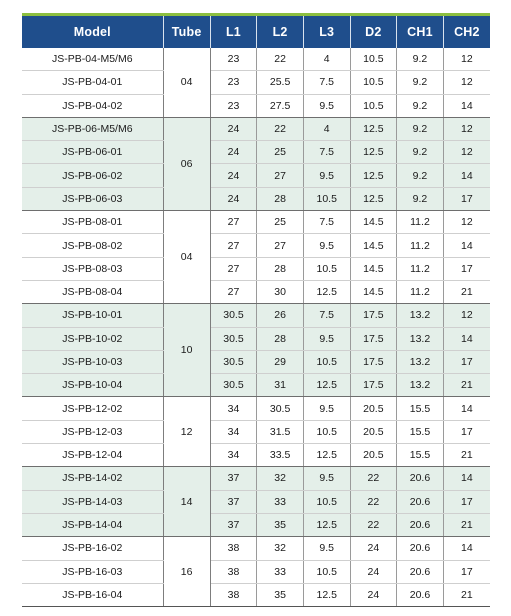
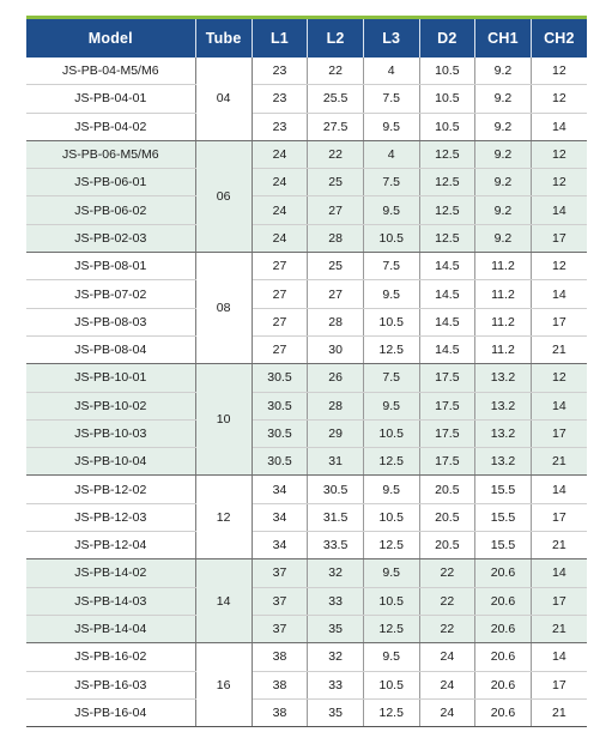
  Model	Tube	L1	L2	L3	D2	CH1	CH2
  JS-PB-04-M5/M6	04	23	22	4	10.5	9.2	12
  JS-PB-04-01	23	25.5	7.5	10.5	9.2	12
  JS-PB-04-02	23	27.5	9.5	10.5	9.2	14
  JS-PB-06-M5/M6	06	24	22	4	12.5	9.2	12
  JS-PB-06-01	24	25	7.5	12.5	9.2	12
  JS-PB-06-02	24	27	9.5	12.5	9.2	14
- JS-PB-06-03	24	28	10.5	12.5	9.2	17
+ JS-PB-02-03	24	28	10.5	12.5	9.2	17
- JS-PB-08-01	04	27	25	7.5	14.5	11.2	12
+ JS-PB-08-01	08	27	25	7.5	14.5	11.2	12
- JS-PB-08-02	27	27	9.5	14.5	11.2	14
+ JS-PB-07-02	27	27	9.5	14.5	11.2	14
  JS-PB-08-03	27	28	10.5	14.5	11.2	17
  JS-PB-08-04	27	30	12.5	14.5	11.2	21
  JS-PB-10-01	10	30.5	26	7.5	17.5	13.2	12
  JS-PB-10-02	30.5	28	9.5	17.5	13.2	14
  JS-PB-10-03	30.5	29	10.5	17.5	13.2	17
  JS-PB-10-04	30.5	31	12.5	17.5	13.2	21
  JS-PB-12-02	12	34	30.5	9.5	20.5	15.5	14
  JS-PB-12-03	34	31.5	10.5	20.5	15.5	17
  JS-PB-12-04	34	33.5	12.5	20.5	15.5	21
  JS-PB-14-02	14	37	32	9.5	22	20.6	14
  JS-PB-14-03	37	33	10.5	22	20.6	17
  JS-PB-14-04	37	35	12.5	22	20.6	21
  JS-PB-16-02	16	38	32	9.5	24	20.6	14
  JS-PB-16-03	38	33	10.5	24	20.6	17
  JS-PB-16-04	38	35	12.5	24	20.6	21
